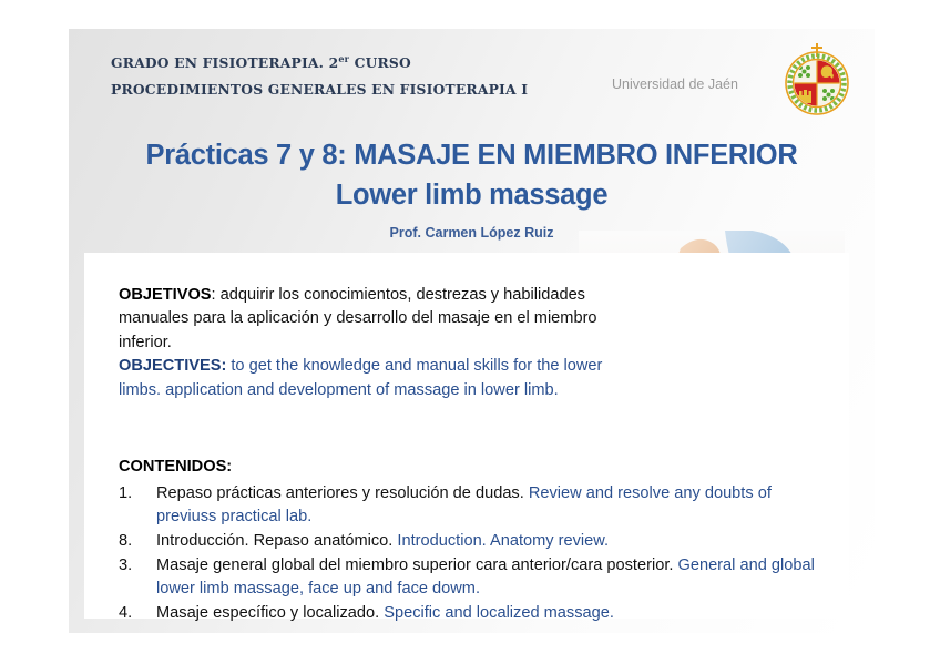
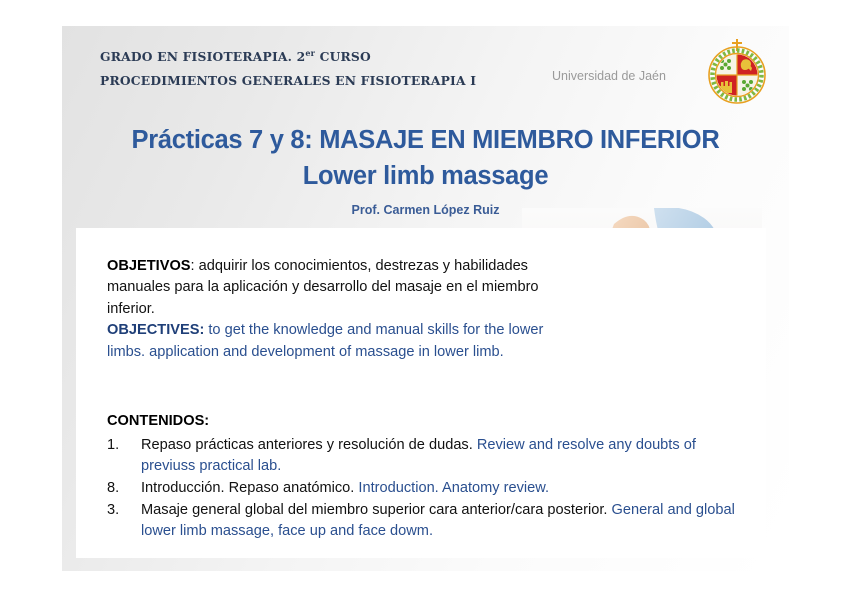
  GRADO EN FISIOTERAPIA. 2er CURSO
  PROCEDIMIENTOS GENERALES EN FISIOTERAPIA I
  Universidad de Jaén
  Prácticas 7 y 8: MASAJE EN MIEMBRO INFERIOR
  Lower limb massage
  Prof. Carmen López Ruiz
  OBJETIVOS: adquirir los conocimientos, destrezas y habilidades manuales para la aplicación y desarrollo del masaje en el miembro inferior.
  OBJECTIVES: to get the knowledge and manual skills for the lower limbs. application and development of massage in lower limb.
  CONTENIDOS:
  1.
  Repaso prácticas anteriores y resolución de dudas. Review and resolve any doubts of previuss practical lab.
  8.
  Introducción. Repaso anatómico. Introduction. Anatomy review.
  3.
  Masaje general global del miembro superior cara anterior/cara posterior. General and global lower limb massage, face up and face dowm.
- 4.
- Masaje específico y localizado. Specific and localized massage.
